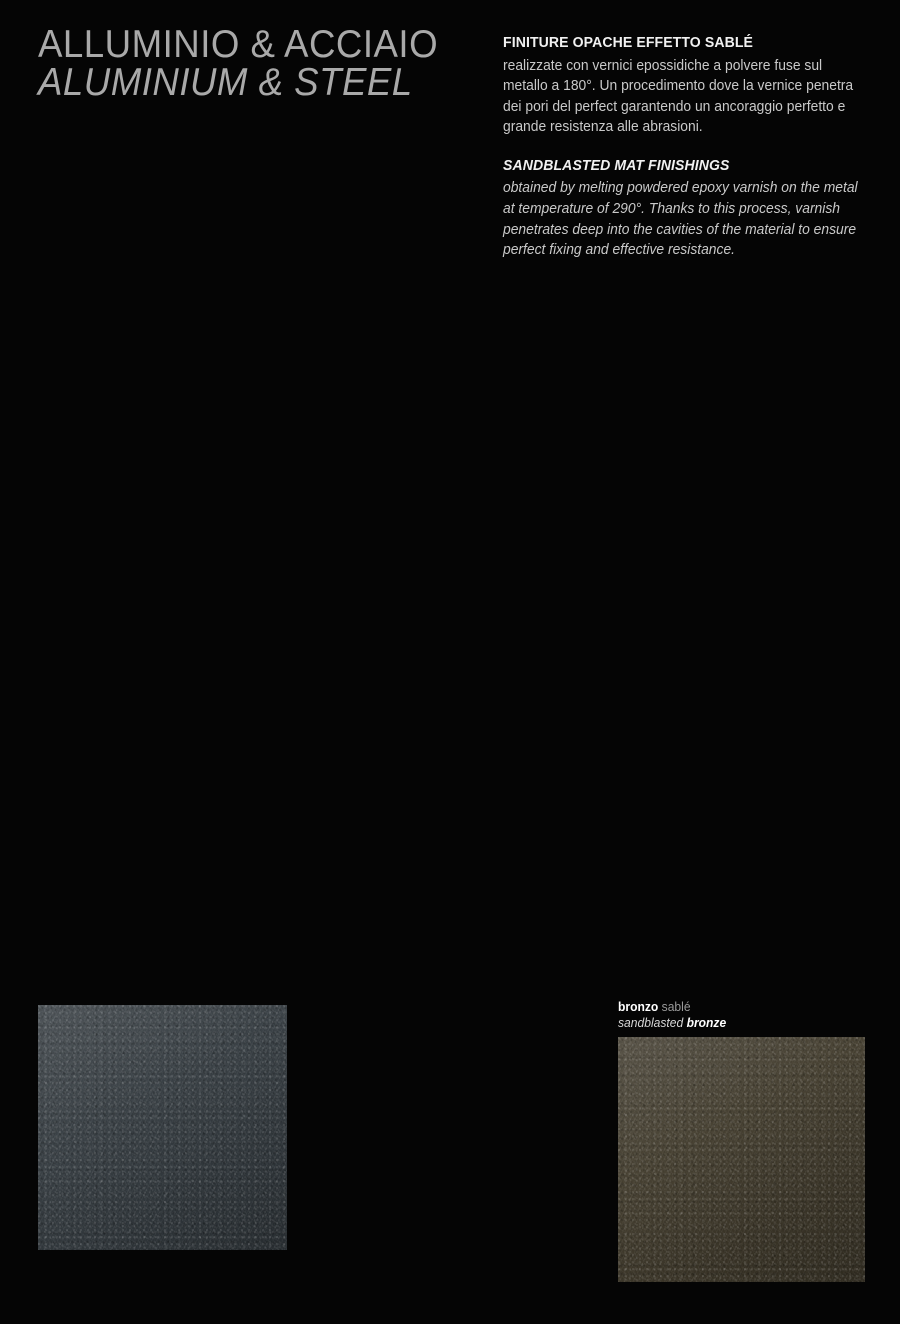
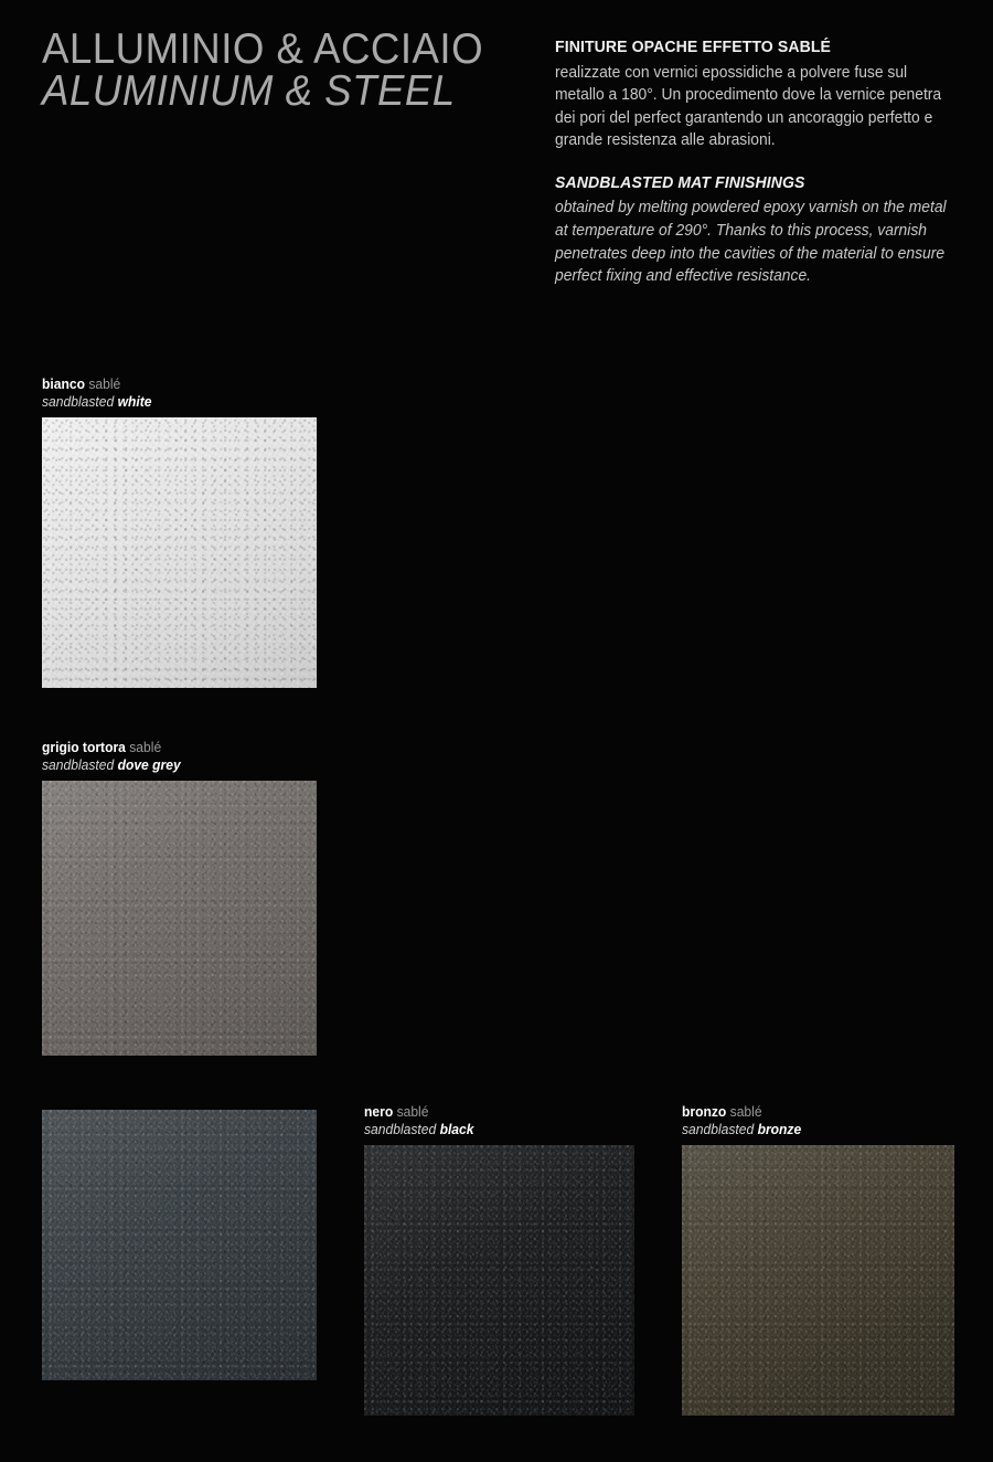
  ALLUMINIO & ACCIAIO
  ALUMINIUM & STEEL
  FINITURE OPACHE EFFETTO SABLÉ
  realizzate con vernici epossidiche a polvere fuse sul metallo a 180°. Un procedimento dove la vernice penetra dei pori del perfect garantendo un ancoraggio perfetto e grande resistenza alle abrasioni.
  SANDBLASTED MAT FINISHINGS
  obtained by melting powdered epoxy varnish on the metal at temperature of 290°. Thanks to this process, varnish penetrates deep into the cavities of the material to ensure perfect fixing and effective resistance.
+ bianco sablé
+ sandblasted white
+ grigio tortora sablé
+ sandblasted dove grey
+ nero sablé
+ sandblasted black
  bronzo sablé
  sandblasted bronze
